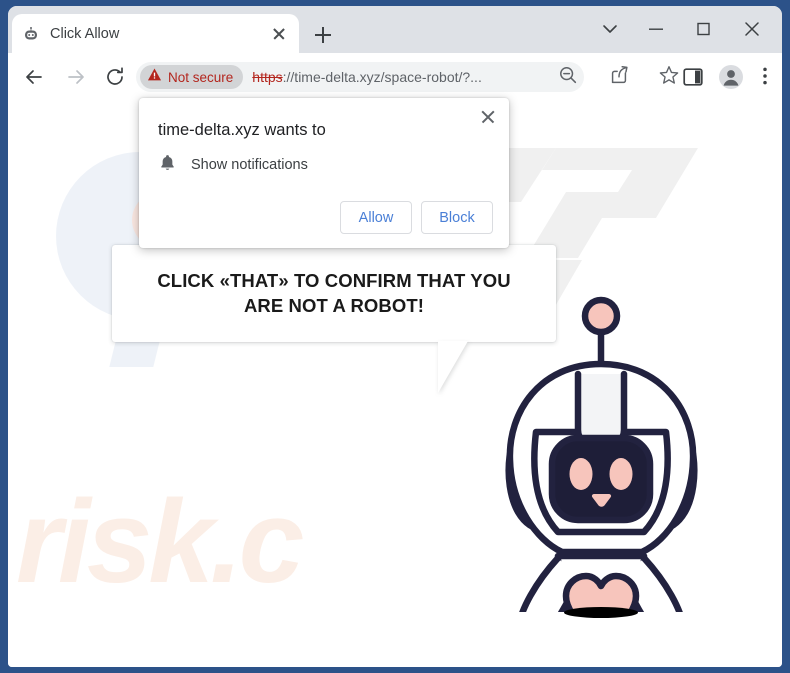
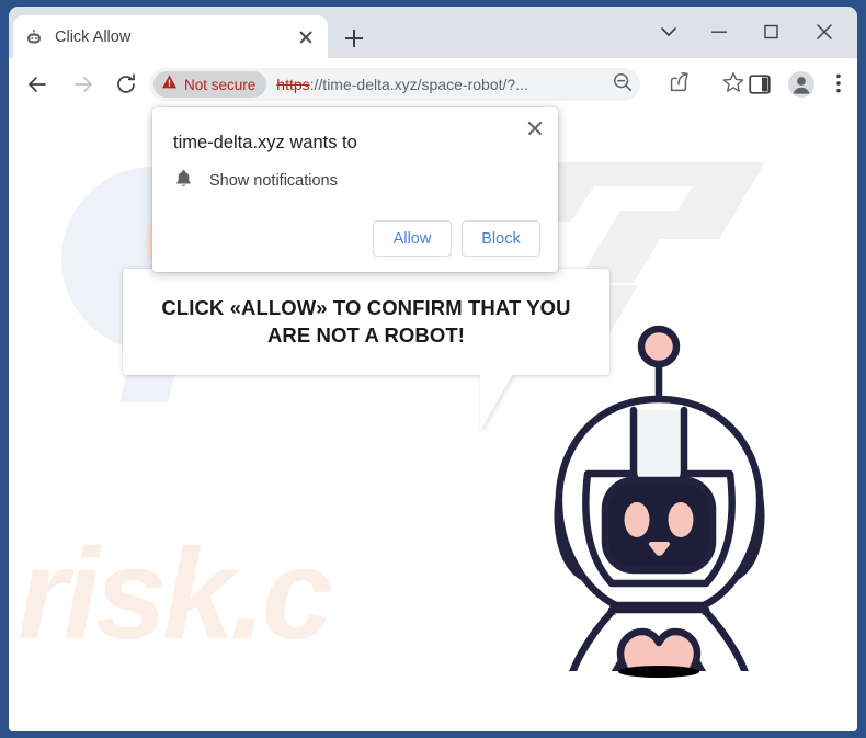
  Click Allow
  Not secure
  https://time-delta.xyz/space-robot/?...
  risk.c
- CLICK «THAT» TO CONFIRM THAT YOU
+ CLICK «ALLOW» TO CONFIRM THAT YOU
  ARE NOT A ROBOT!
  time-delta.xyz wants to
  Show notifications
  Allow
  Block
